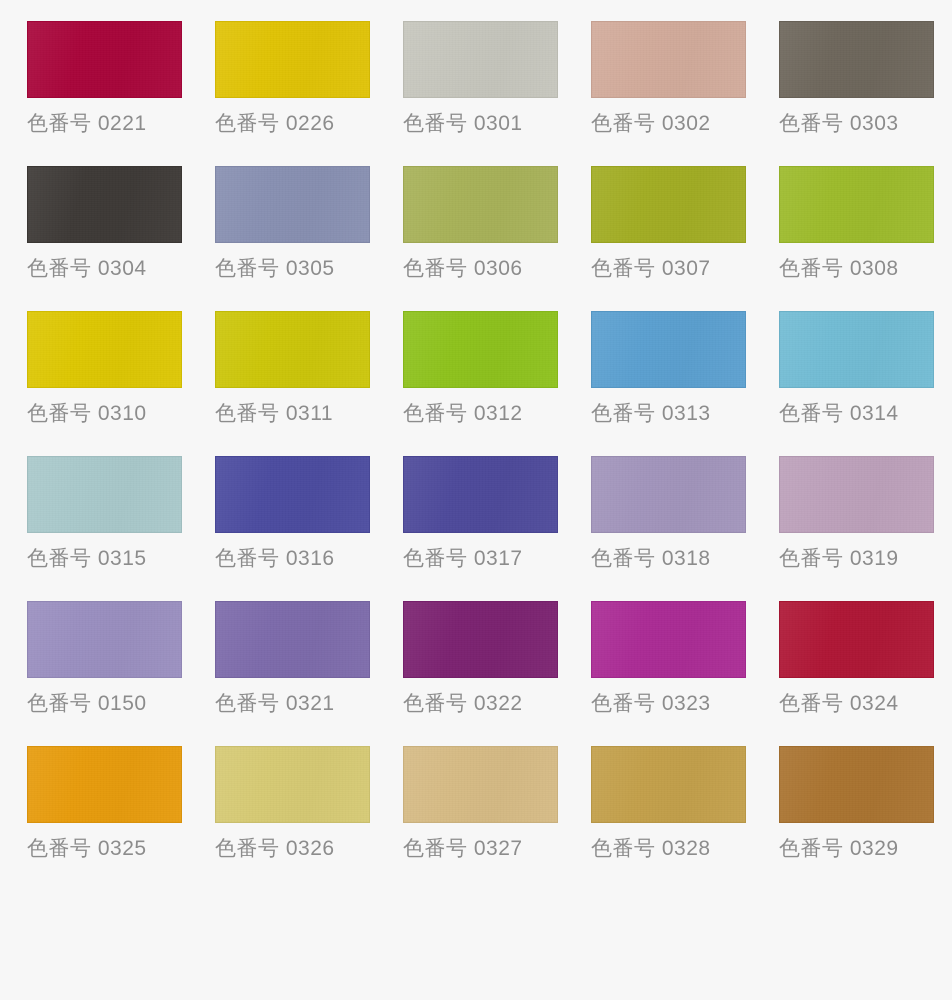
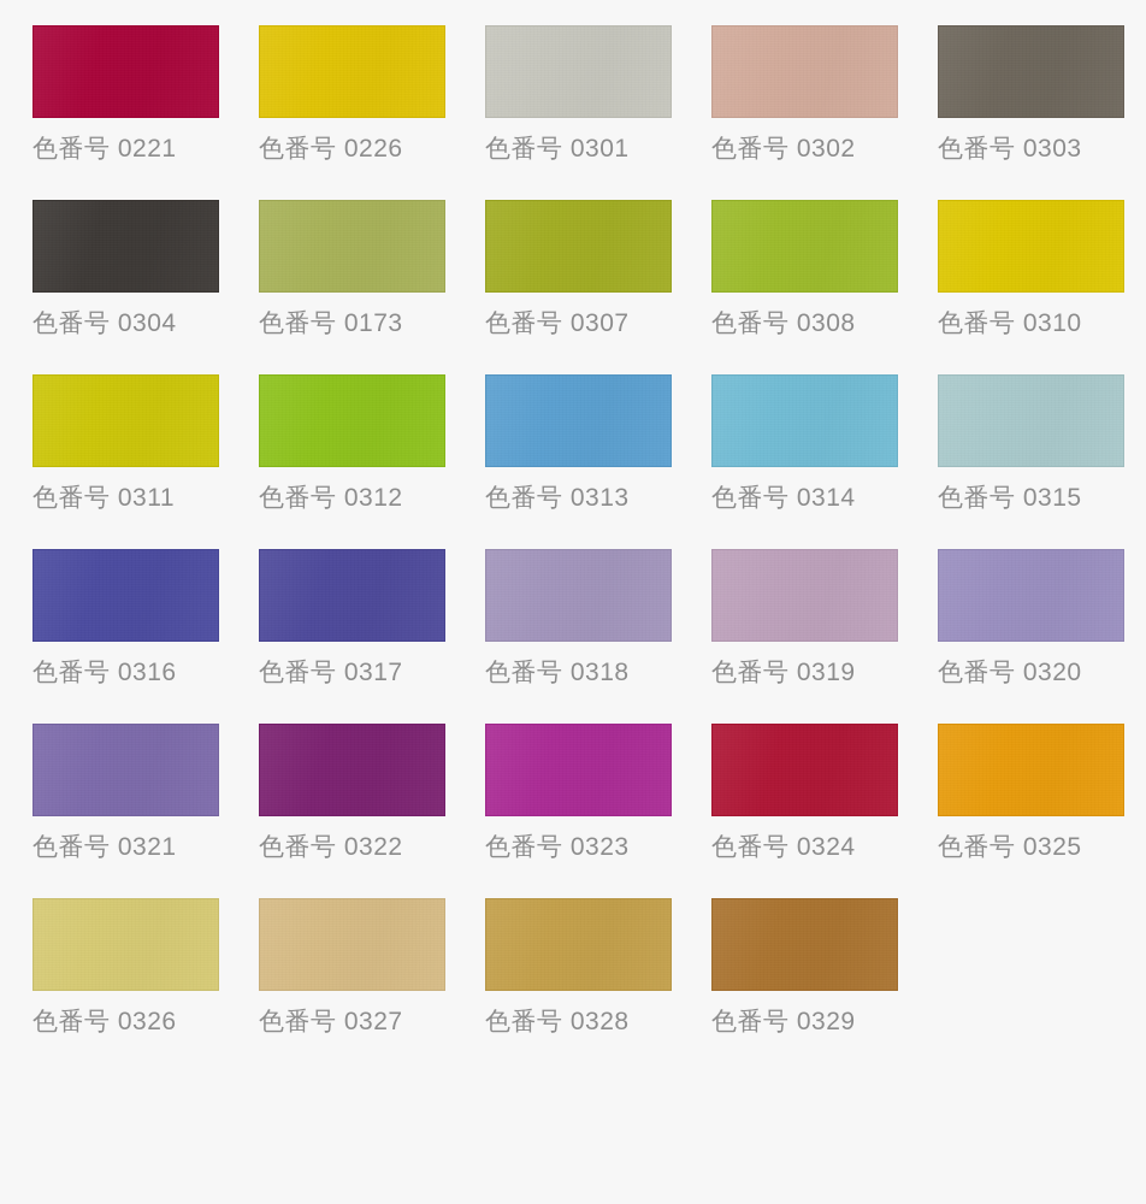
  色番号 0221
  色番号 0226
  色番号 0301
  色番号 0302
  色番号 0303
  色番号 0304
- 色番号 0305
- 色番号 0306
+ 色番号 0173
  色番号 0307
  色番号 0308
  色番号 0310
  色番号 0311
  色番号 0312
  色番号 0313
  色番号 0314
  色番号 0315
  色番号 0316
  色番号 0317
  色番号 0318
  色番号 0319
- 色番号 0150
+ 色番号 0320
  色番号 0321
  色番号 0322
  色番号 0323
  色番号 0324
  色番号 0325
  色番号 0326
  色番号 0327
  色番号 0328
  色番号 0329
